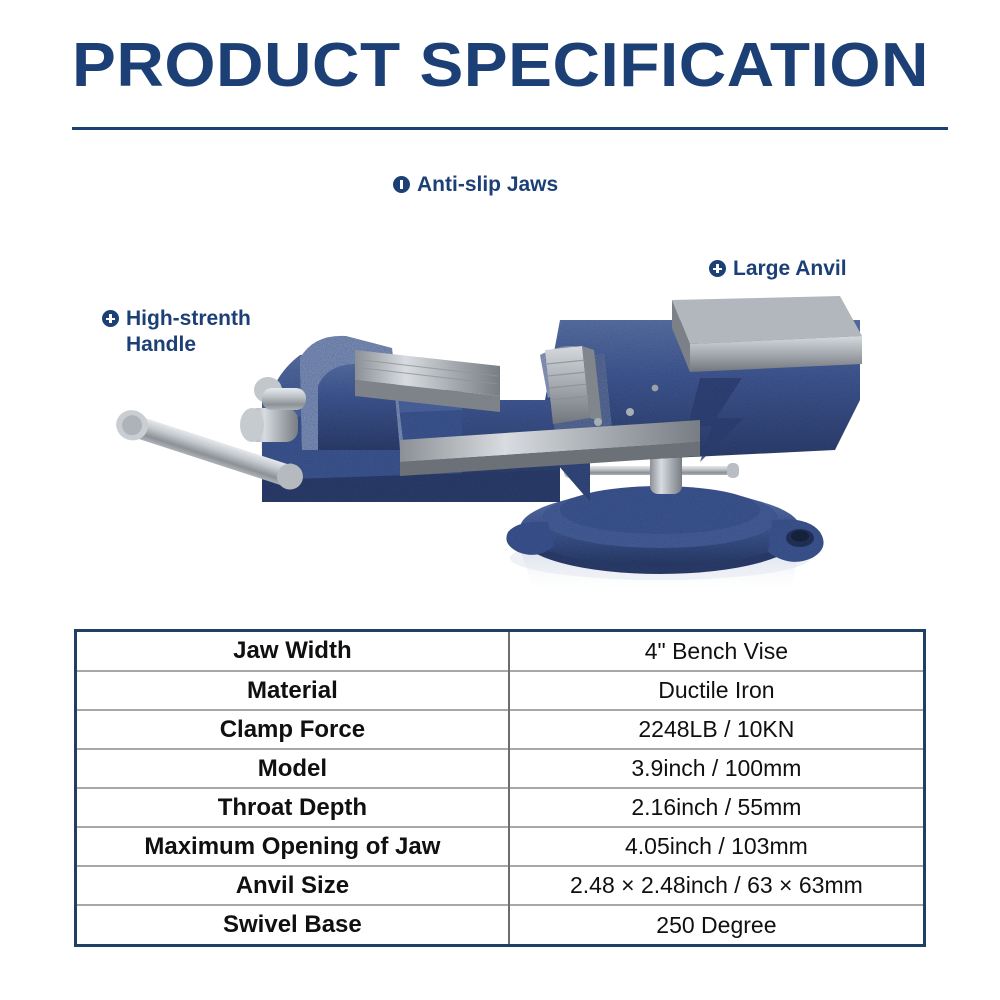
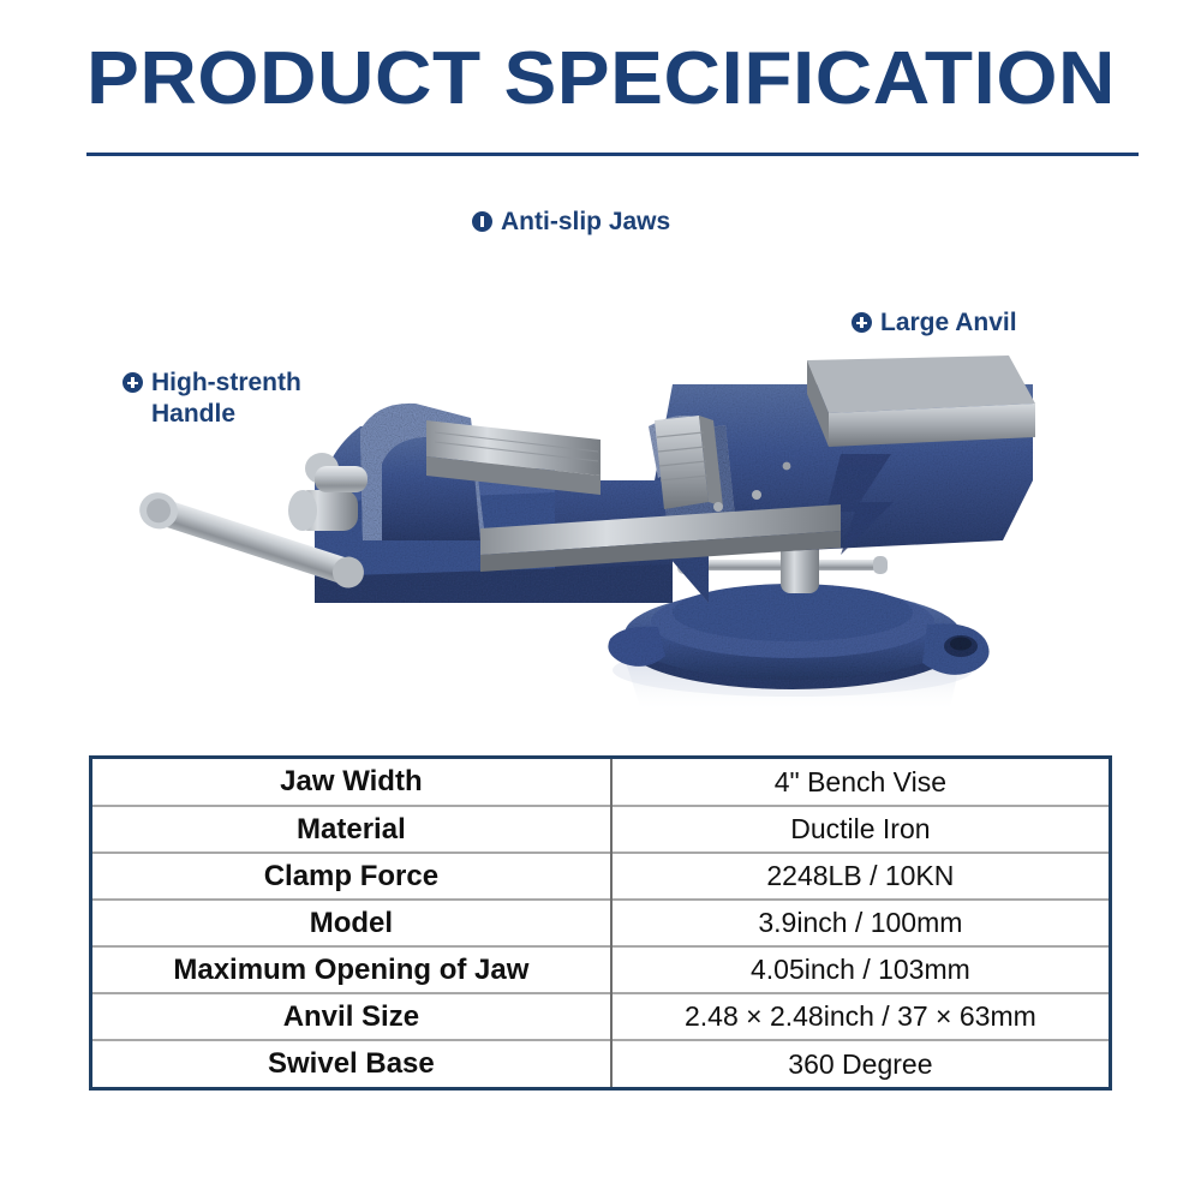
  PRODUCT SPECIFICATION
  Anti-slip Jaws
  Large Anvil
  High-strenth
  Handle
  Jaw Width	4" Bench Vise
  Material	Ductile Iron
  Clamp Force	2248LB / 10KN
  Model	3.9inch / 100mm
- Throat Depth	2.16inch / 55mm
  Maximum Opening of Jaw	4.05inch / 103mm
- Anvil Size	2.48 × 2.48inch / 63 × 63mm
+ Anvil Size	2.48 × 2.48inch / 37 × 63mm
- Swivel Base	250 Degree
+ Swivel Base	360 Degree
